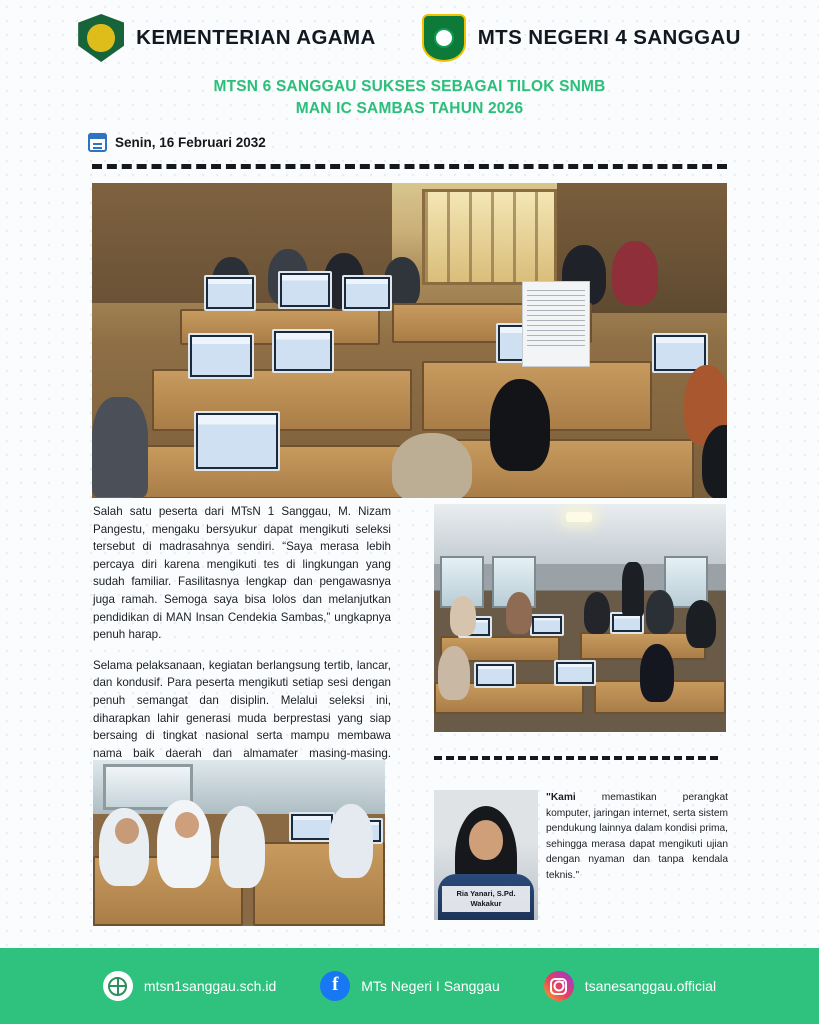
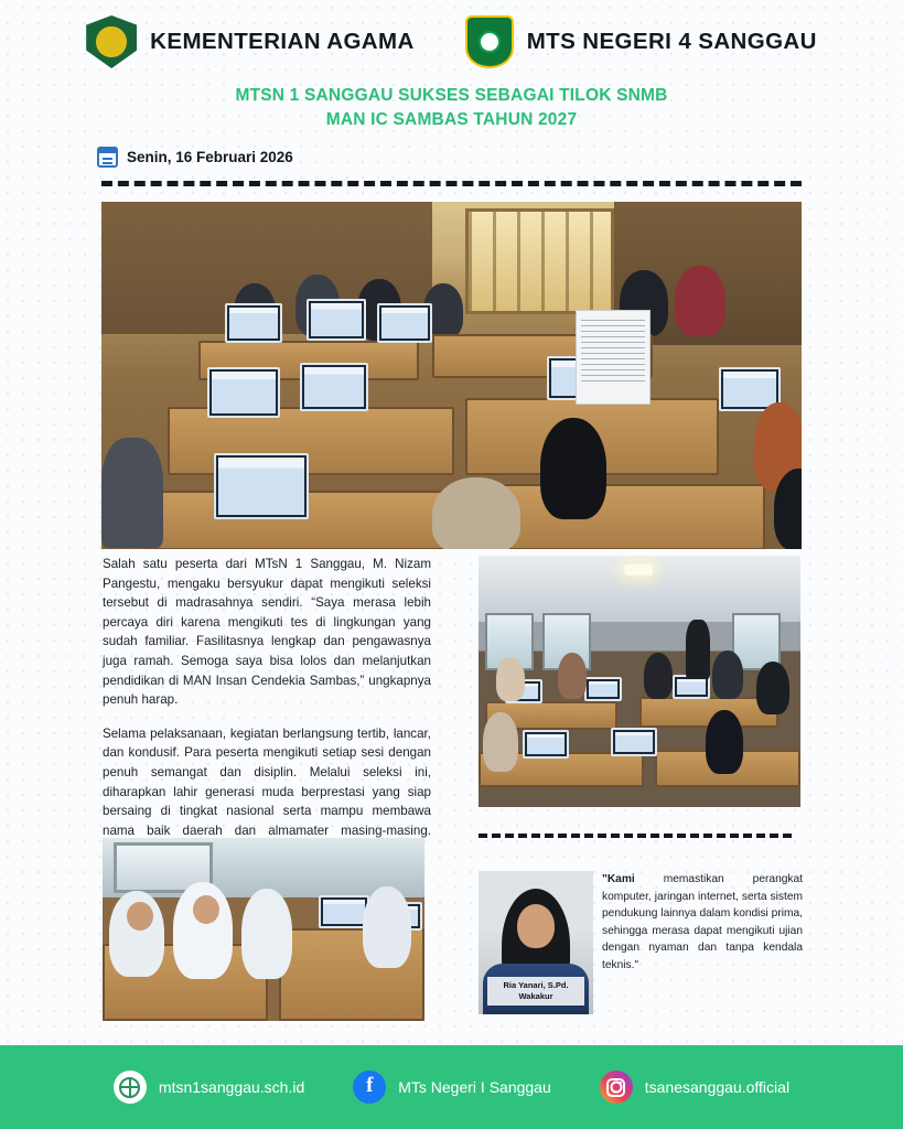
  KEMENTERIAN AGAMA
  MTS NEGERI 4 SANGGAU
- MTSN 6 SANGGAU SUKSES SEBAGAI TILOK SNMB
+ MTSN 1 SANGGAU SUKSES SEBAGAI TILOK SNMB
- MAN IC SAMBAS TAHUN 2026
+ MAN IC SAMBAS TAHUN 2027
- Senin, 16 Februari 2032
+ Senin, 16 Februari 2026
  Salah satu peserta dari MTsN 1 Sanggau, M. Nizam Pangestu, mengaku bersyukur dapat mengikuti seleksi tersebut di madrasahnya sendiri. “Saya merasa lebih percaya diri karena mengikuti tes di lingkungan yang sudah familiar. Fasilitasnya lengkap dan pengawasnya juga ramah. Semoga saya bisa lolos dan melanjutkan pendidikan di MAN Insan Cendekia Sambas,” ungkapnya penuh harap.
  Selama pelaksanaan, kegiatan berlangsung tertib, lancar, dan kondusif. Para peserta mengikuti setiap sesi dengan penuh semangat dan disiplin. Melalui seleksi ini, diharapkan lahir generasi muda berprestasi yang siap bersaing di tingkat nasional serta mampu membawa nama baik daerah dan almamater masing-masing.
  Ria Yanari, S.Pd.
  Wakakur
  "Kami memastikan perangkat komputer, jaringan internet, serta sistem pendukung lainnya dalam kondisi prima, sehingga merasa dapat mengikuti ujian dengan nyaman dan tanpa kendala teknis."
  mtsn1sanggau.sch.id
  f
  MTs Negeri I Sanggau
  tsanesanggau.official
